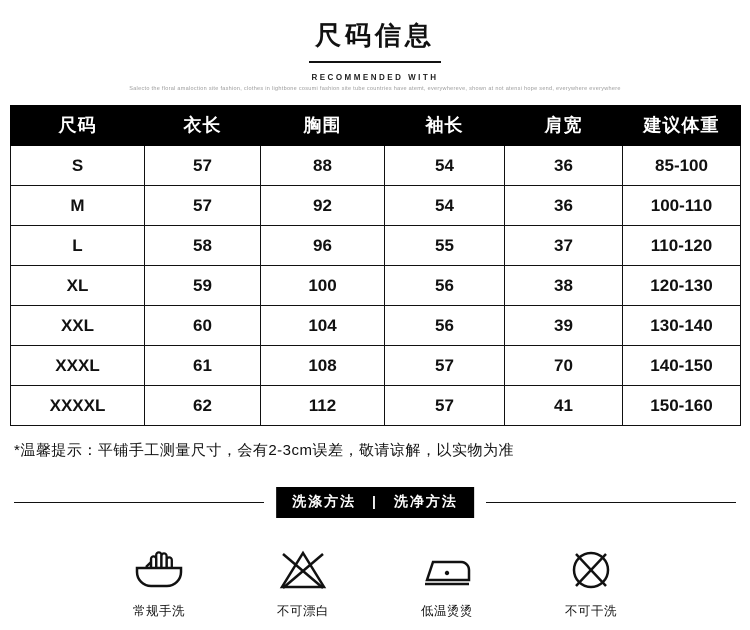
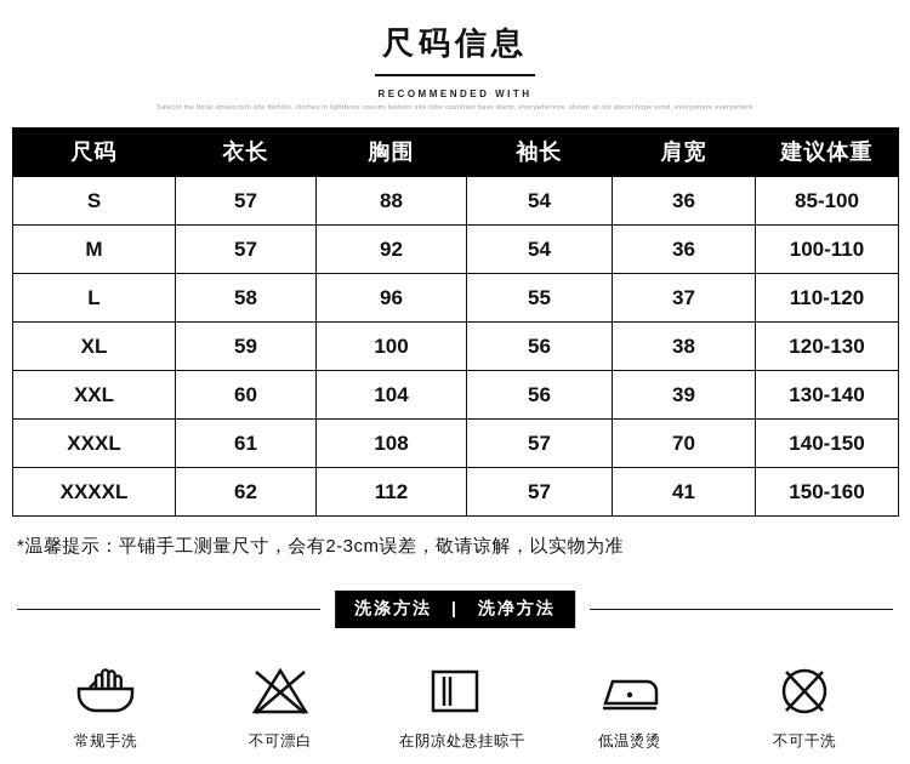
  尺码信息
  RECOMMENDED WITH
  尺码	衣长	胸围	袖长	肩宽	建议体重
  S	57	88	54	36	85-100
  M	57	92	54	36	100-110
  L	58	96	55	37	110-120
  XL	59	100	56	38	120-130
  XXL	60	104	56	39	130-140
  XXXL	61	108	57	70	140-150
  XXXXL	62	112	57	41	150-160
  *温馨提示：平铺手工测量尺寸，会有2-3cm误差，敬请谅解，以实物为准
  洗涤方法 | 洗净方法
  常规手洗
  不可漂白
+ 在阴凉处悬挂晾干
  低温烫烫
  不可干洗
